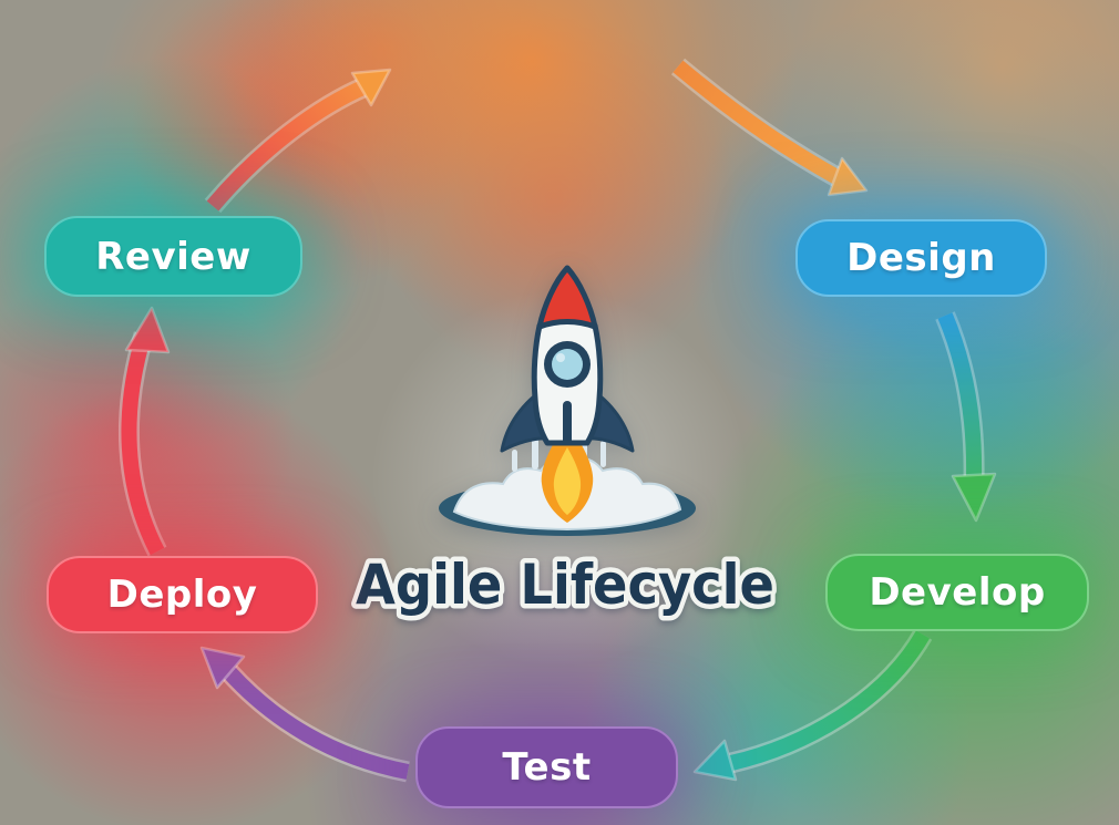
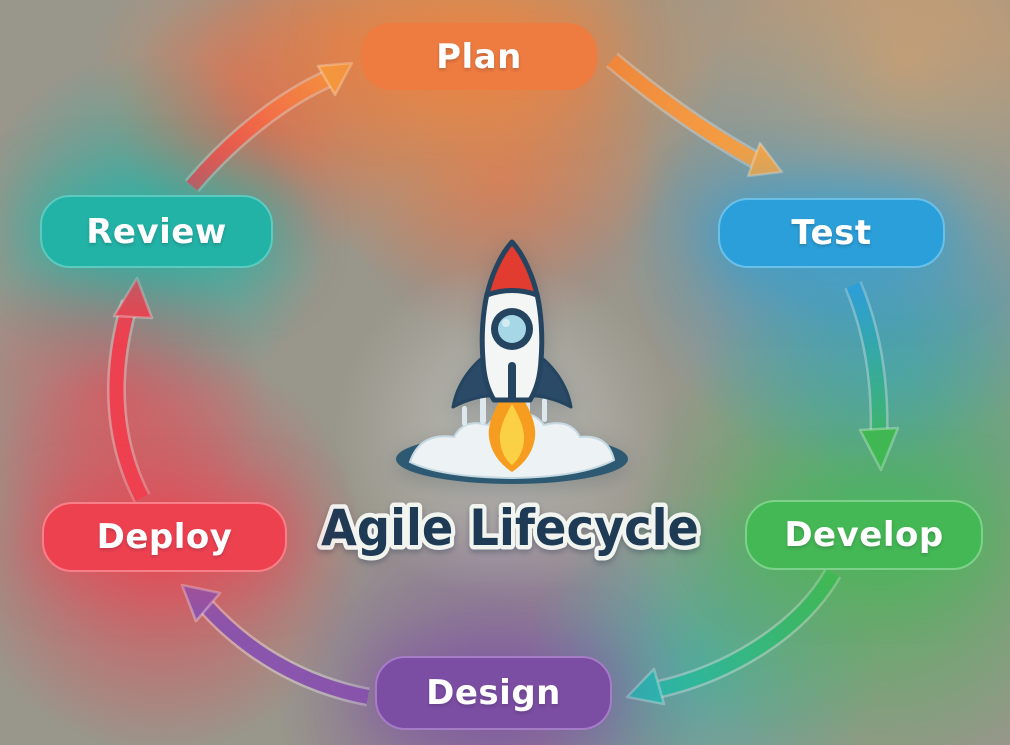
  Agile Lifecycle
+ Plan
- Design
+ Test
  Develop
- Test
+ Design
  Deploy
  Review
